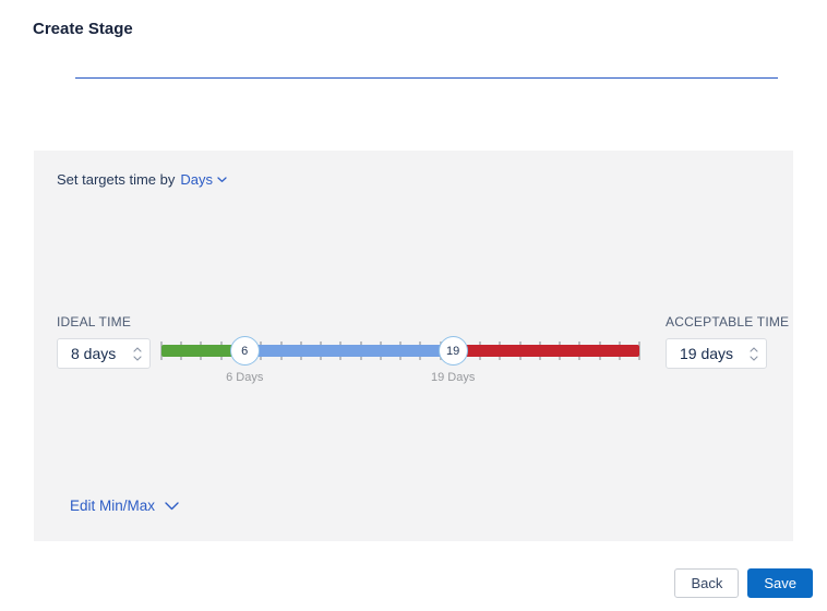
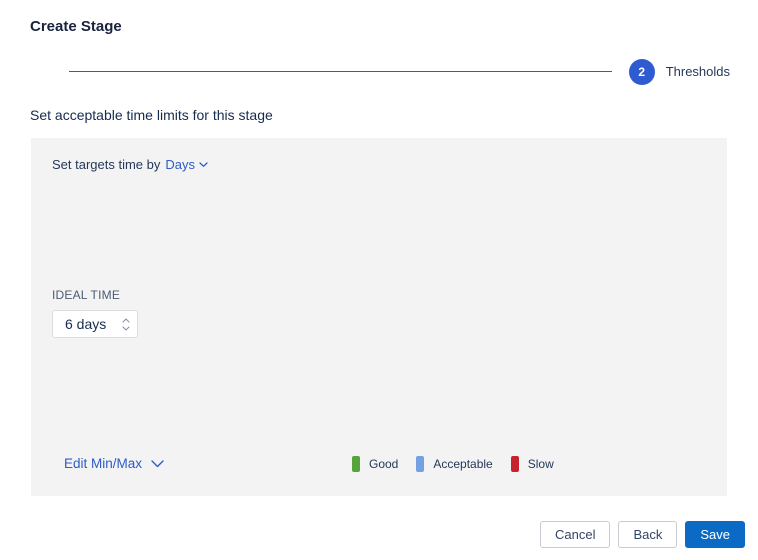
  Create Stage
+ 2
+ Thresholds
+ Set acceptable time limits for this stage
  Set targets time by
  Days
  IDEAL TIME
- 8 days
+ 6 days
- 6
- 6 Days
- 19
- 19 Days
- ACCEPTABLE TIME
- 19 days
  Edit Min/Max
+ Good
+ Acceptable
+ Slow
+ Cancel
  Back
  Save
